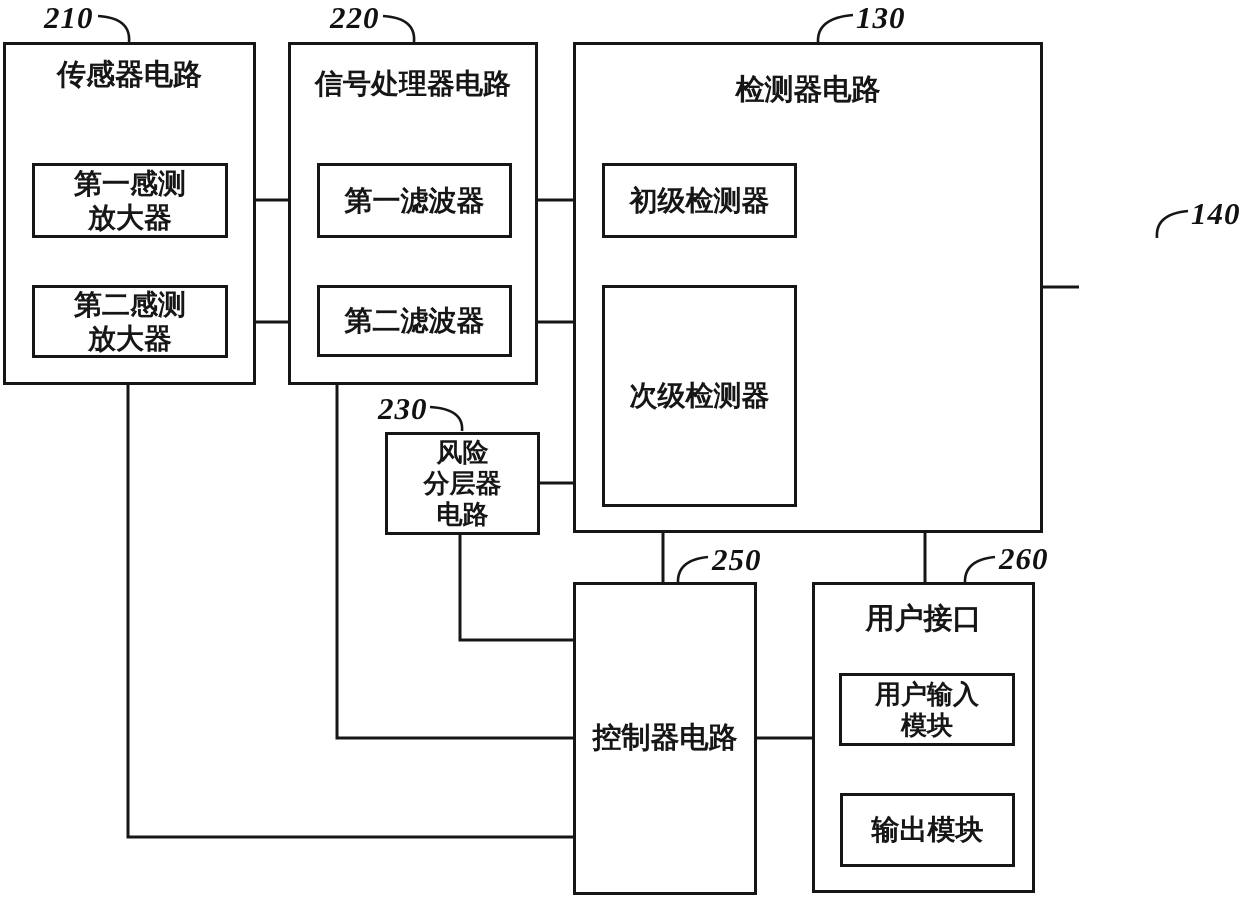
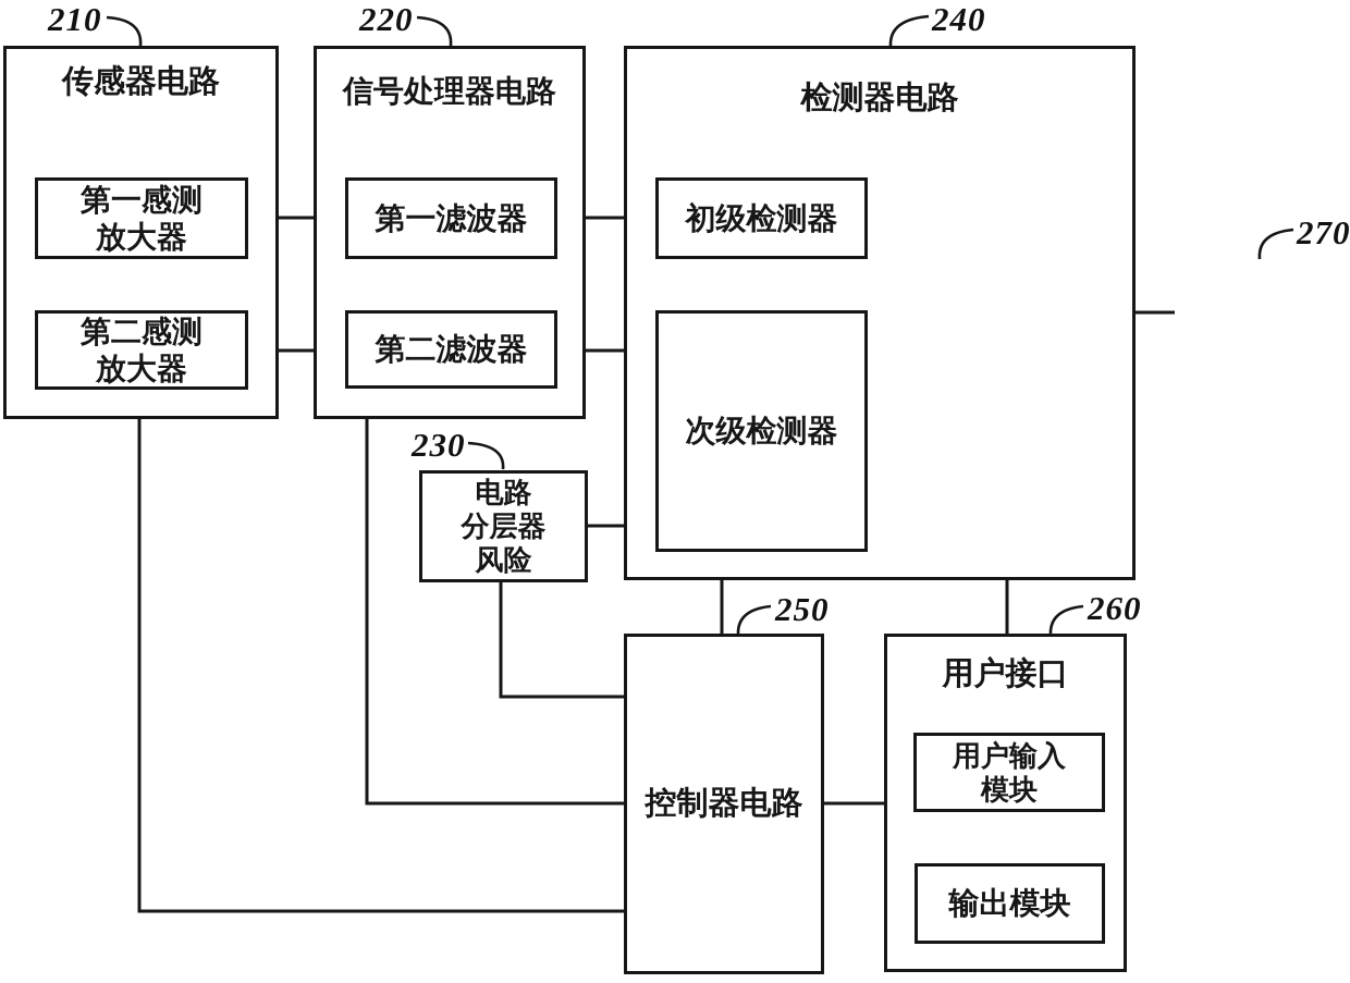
  210
  220
- 130
+ 240
- 140
+ 270
  230
  250
  260
  传感器电路
  信号处理器电路
  检测器电路
  用户接口
  第一感测
  放大器
  第二感测
  放大器
  第一滤波器
  第二滤波器
  初级检测器
  次级检测器
- 风险
+ 电路
  分层器
- 电路
+ 风险
  控制器电路
  用户输入
  模块
  输出模块
